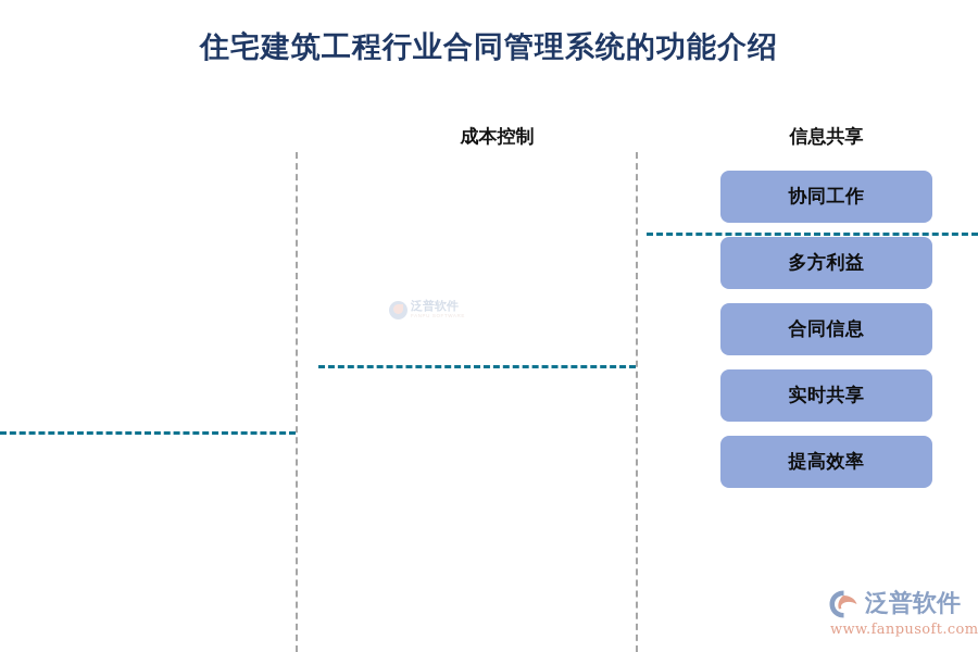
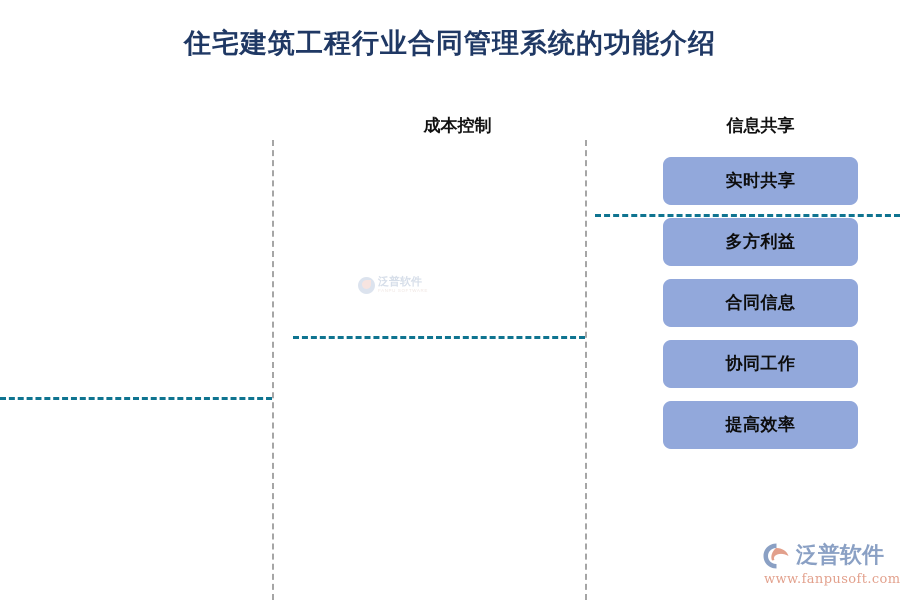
  住宅建筑工程行业合同管理系统的功能介绍
  成本控制
  信息共享
- 协同工作
+ 实时共享
  多方利益
  合同信息
- 实时共享
+ 协同工作
  提高效率
  泛普软件
  泛普软件
  www.fanpusoft.com
